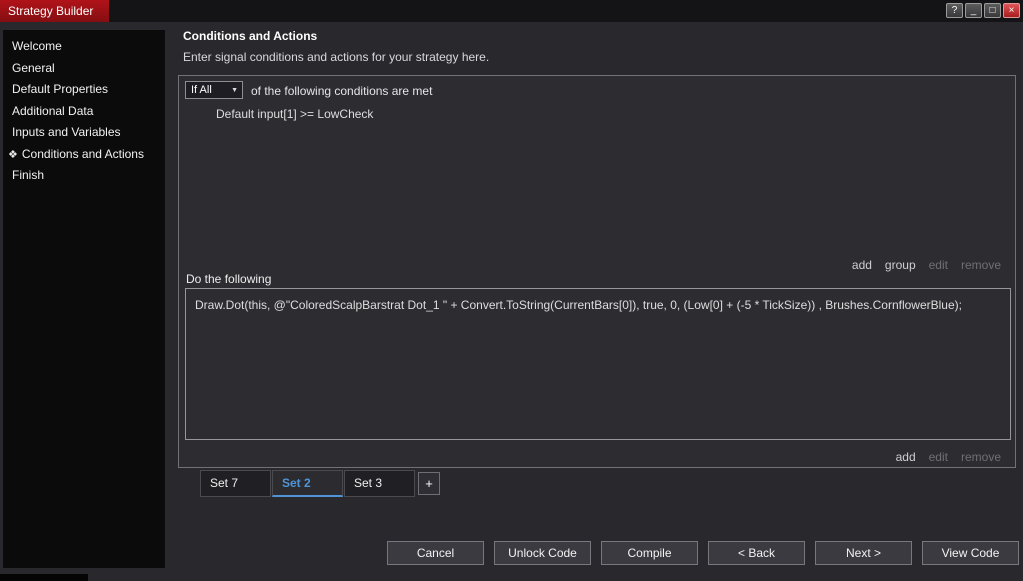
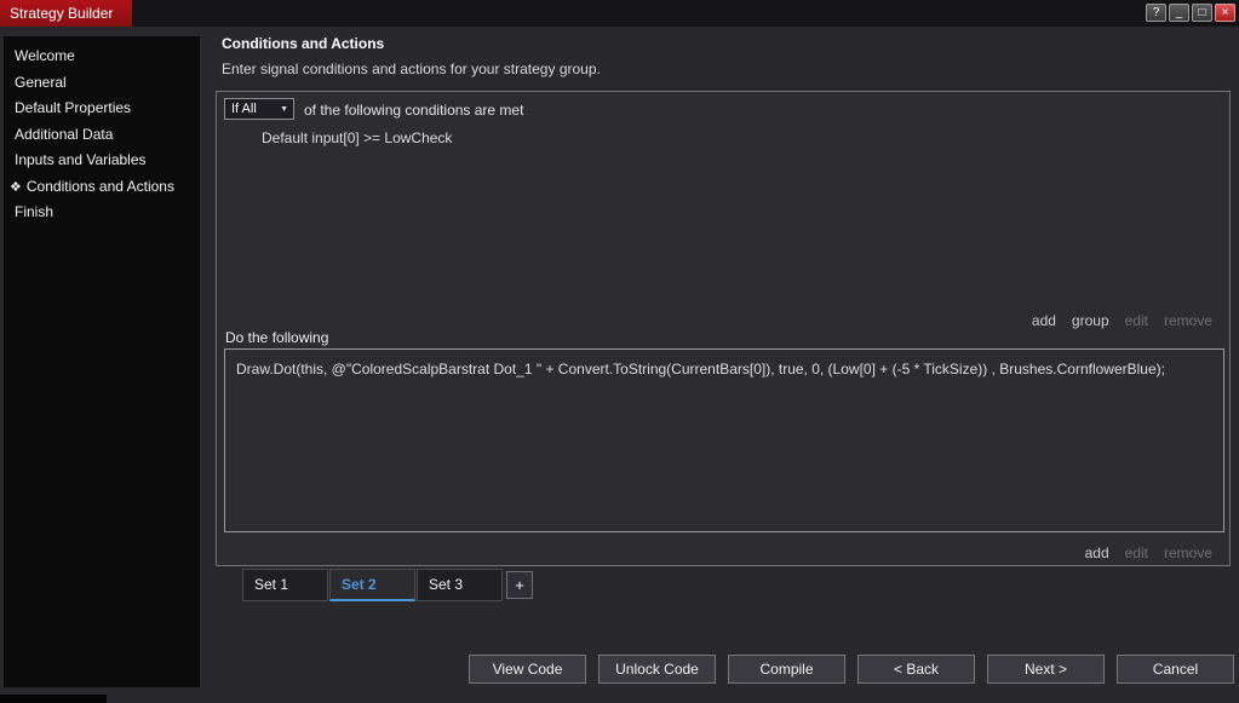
  Strategy Builder
  ?
  _
  □
  ×
  Welcome
  General
  Default Properties
  Additional Data
  Inputs and Variables
  ❖ Conditions and Actions
  Finish
  Conditions and Actions
- Enter signal conditions and actions for your strategy here.
+ Enter signal conditions and actions for your strategy group.
  If All
  of the following conditions are met
- Default input[1] >= LowCheck
+ Default input[0] >= LowCheck
  add
  group
  edit
  remove
  Do the following
  Draw.Dot(this, @"ColoredScalpBarstrat Dot_1 " + Convert.ToString(CurrentBars[0]), true, 0, (Low[0] + (-5 * TickSize)) , Brushes.CornflowerBlue);
  add
  edit
  remove
- Set 7
+ Set 1
  Set 2
  Set 3
  +
- Cancel
+ View Code
  Unlock Code
  Compile
  < Back
  Next >
- View Code
+ Cancel
